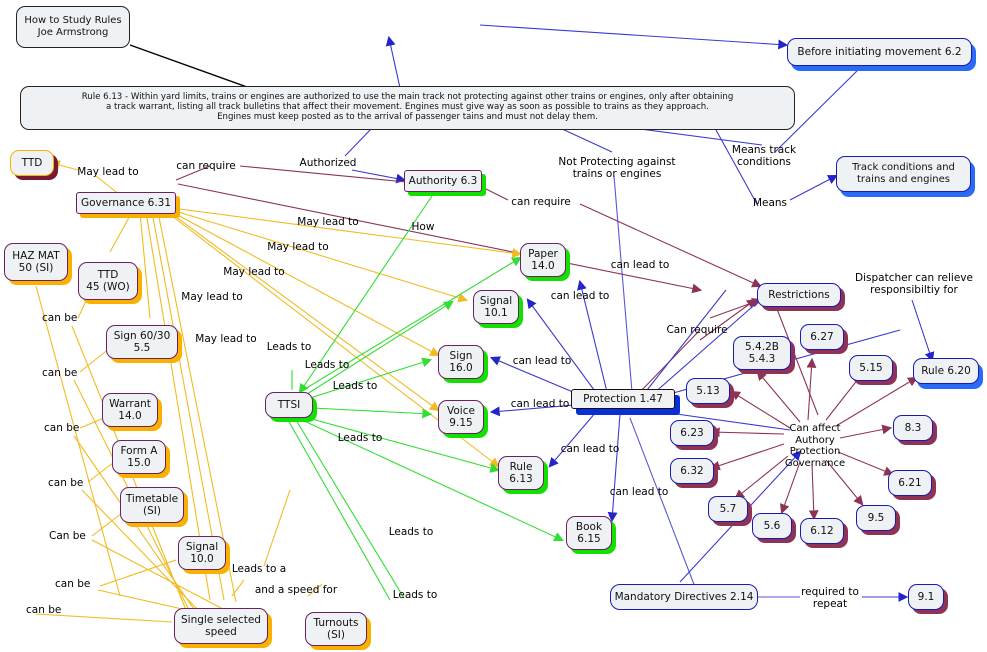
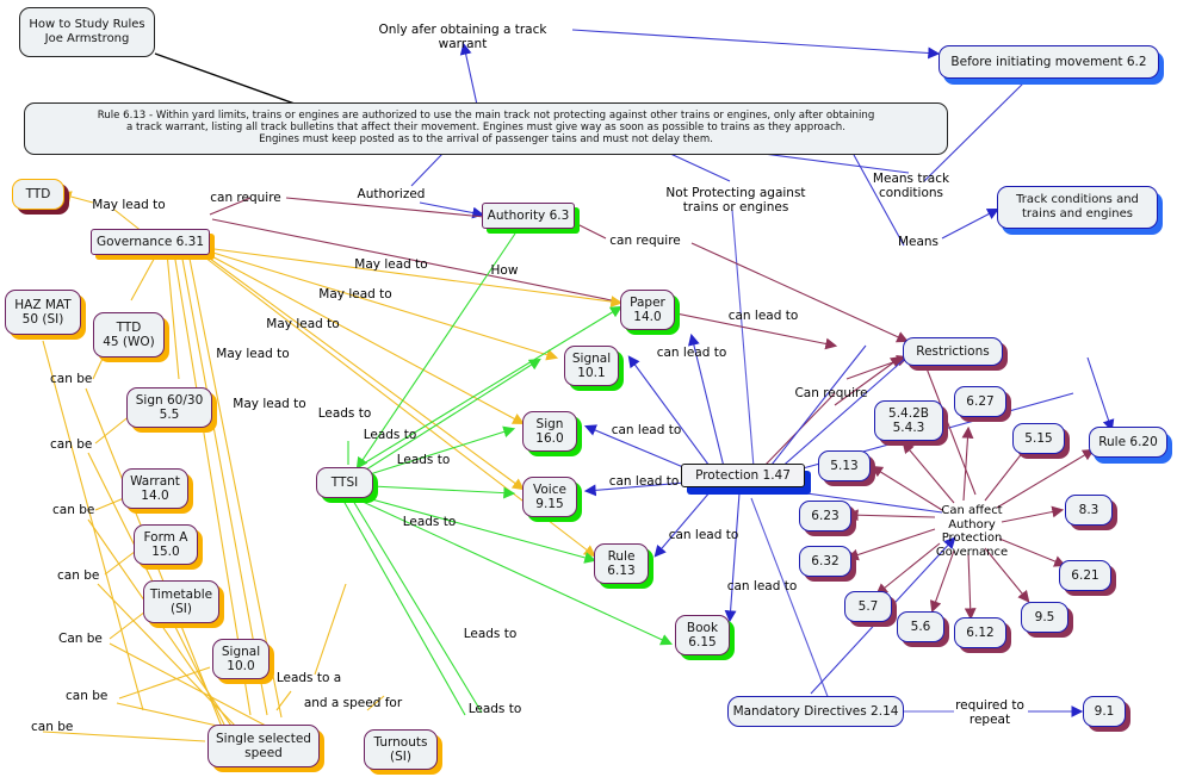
  How to Study Rules
  Joe Armstrong
  Rule 6.13 - Within yard limits, trains or engines are authorized to use the main track not protecting against other trains or engines, only after obtaining
  a track warrant, listing all track bulletins that affect their movement. Engines must give way as soon as possible to trains as they approach.
  Engines must keep posted as to the arrival of passenger tains and must not delay them.
  Before initiating movement 6.2
  Track conditions and
  trains and engines
  TTD
  Governance 6.31
  HAZ MAT
  50 (SI)
  TTD
  45 (WO)
  Sign 60/30
  5.5
  Warrant
  14.0
  Form A
  15.0
  Timetable
  (SI)
  Signal
  10.0
  Single selected
  speed
  Turnouts
  (SI)
  TTSI
  Authority 6.3
  Paper
  14.0
  Signal
  10.1
  Sign
  16.0
  Voice
  9.15
  Rule
  6.13
  Book
  6.15
  Protection 1.47
  Restrictions
  5.4.2B
  5.4.3
  6.27
  5.15
  Rule 6.20
  5.13
  6.23
  6.32
  8.3
  6.21
  5.7
  5.6
  6.12
  9.5
  Can affect
  Authory
  Protection
  Governance
  Mandatory Directives 2.14
  9.1
+ Only afer obtaining a track warrant
  Not Protecting against
  trains or engines
  Means track
  conditions
  Means
  Authorized
  can require
  can require
  Can require
  May lead to
  May lead to
  May lead to
  May lead to
  May lead to
  May lead to
  How
  Leads to
  Leads to
  Leads to
  Leads to
  Leads to
  Leads to
  Leads to a
  and a speed for
  can lead to
  can lead to
  can lead to
  can lead to
  can lead to
  can lead to
- Dispatcher can relieve
- responsibiltiy for
  required to
  repeat
  can be
  can be
  can be
  can be
  Can be
  can be
  can be
